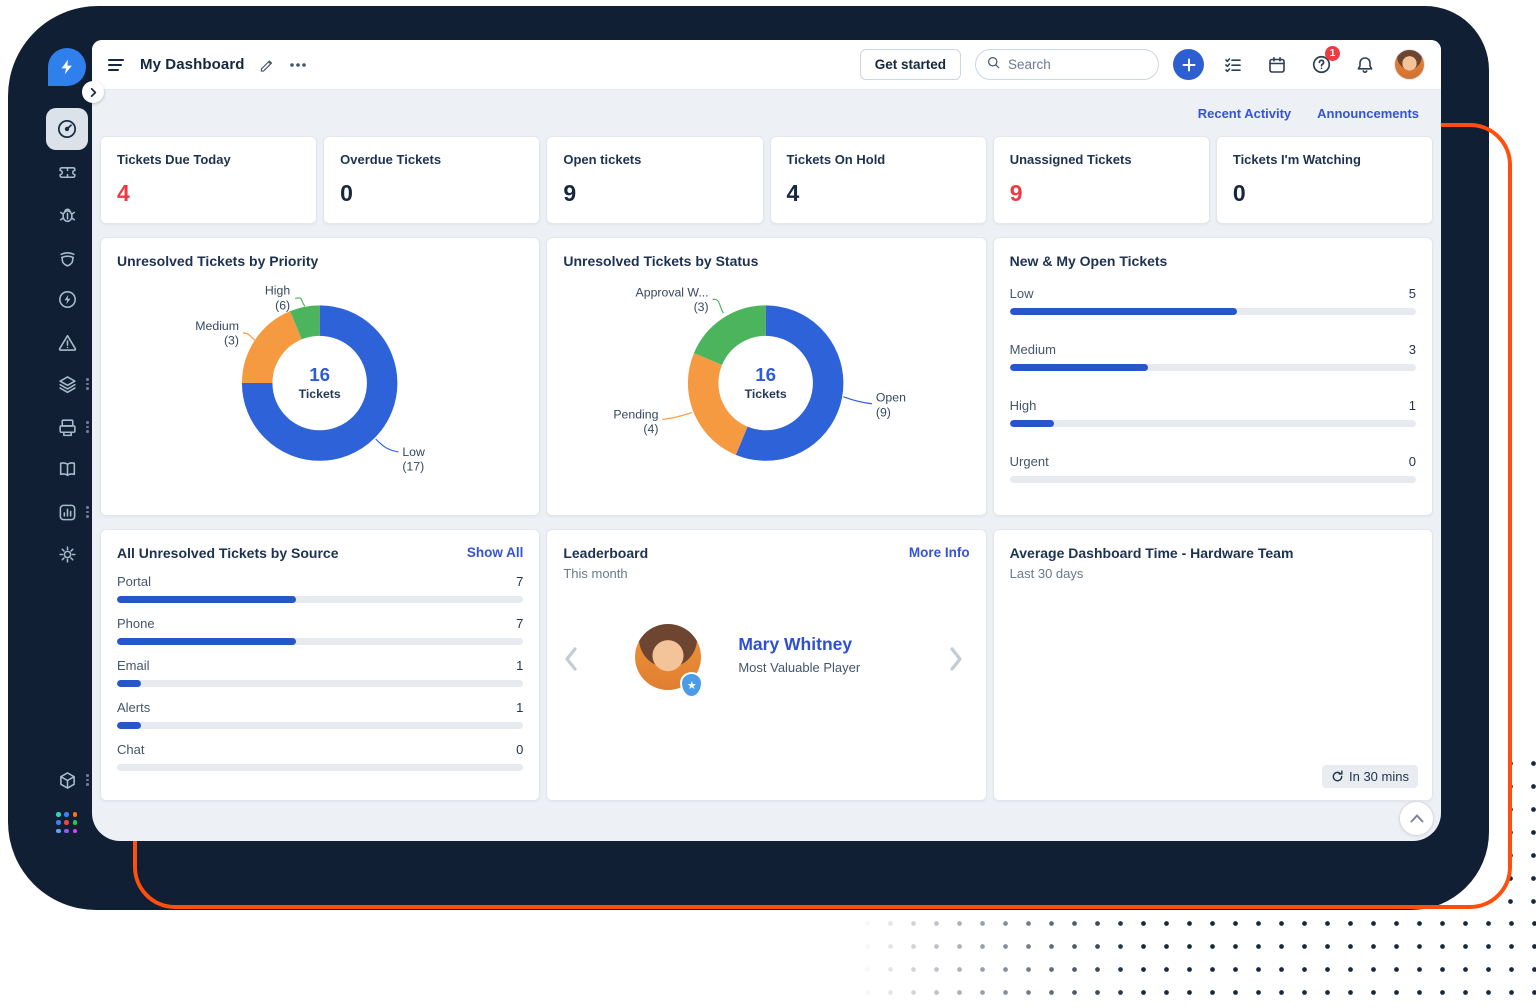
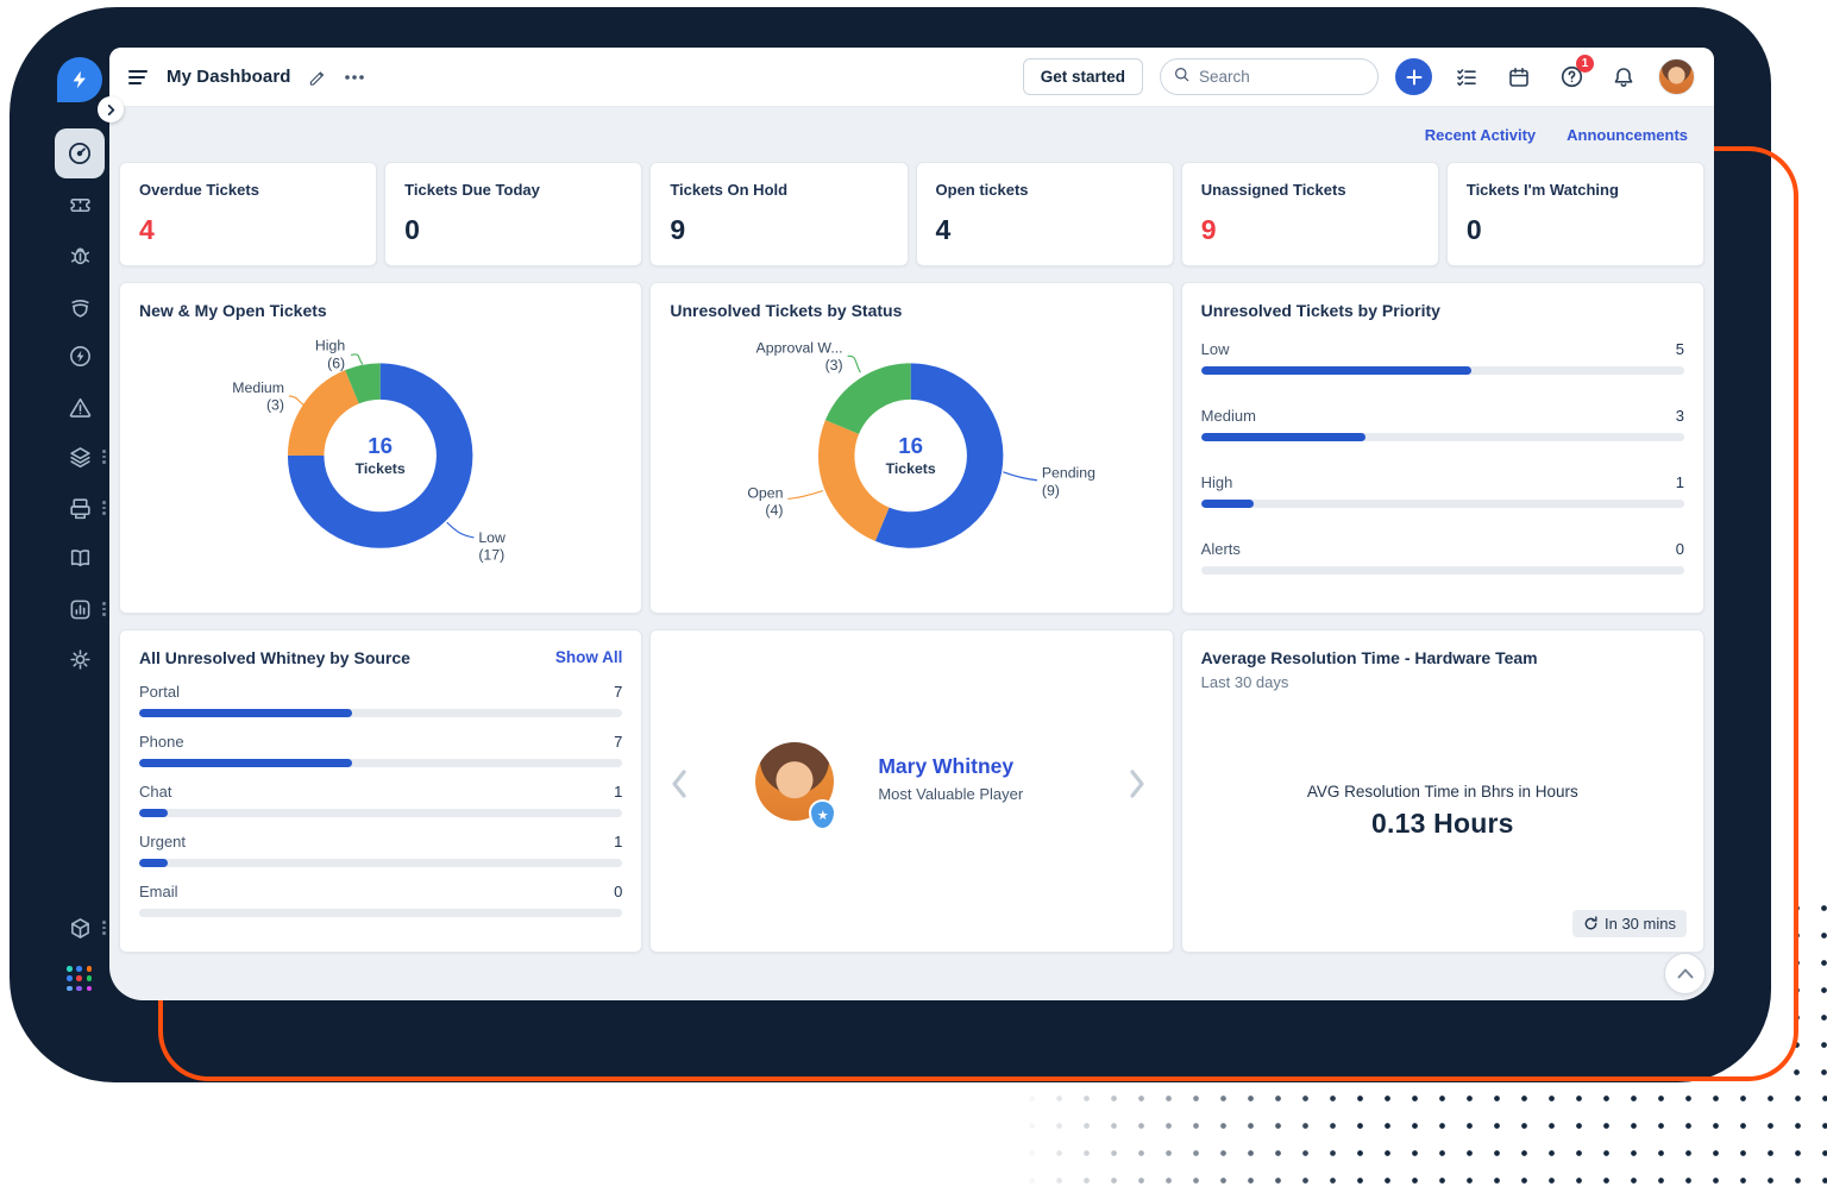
  My Dashboard
  Get started
  Search
  1
  Recent Activity
  Announcements
- Tickets Due Today
+ Overdue Tickets
  4
- Overdue Tickets
+ Tickets Due Today
  0
- Open tickets
+ Tickets On Hold
  9
- Tickets On Hold
+ Open tickets
  4
  Unassigned Tickets
  9
  Tickets I'm Watching
  0
- Unresolved Tickets by Priority
+ New & My Open Tickets
  16
  Tickets
  High
  (6)
  Medium
  (3)
  Low
  (17)
  Unresolved Tickets by Status
  16
  Tickets
  Approval W...
  (3)
- Pending
+ Open
  (4)
- Open
+ Pending
  (9)
- New & My Open Tickets
+ Unresolved Tickets by Priority
  Low
  5
  Medium
  3
  High
  1
- Urgent
+ Alerts
  0
- All Unresolved Tickets by Source
+ All Unresolved Whitney by Source
  Show All
  Portal
  7
  Phone
  7
- Email
+ Chat
  1
- Alerts
+ Urgent
  1
- Chat
+ Email
  0
- Leaderboard
- This month
- More Info
  ★
  Mary Whitney
  Most Valuable Player
- Average Dashboard Time - Hardware Team
+ Average Resolution Time - Hardware Team
  Last 30 days
+ AVG Resolution Time in Bhrs in Hours
+ 0.13 Hours
  In 30 mins
